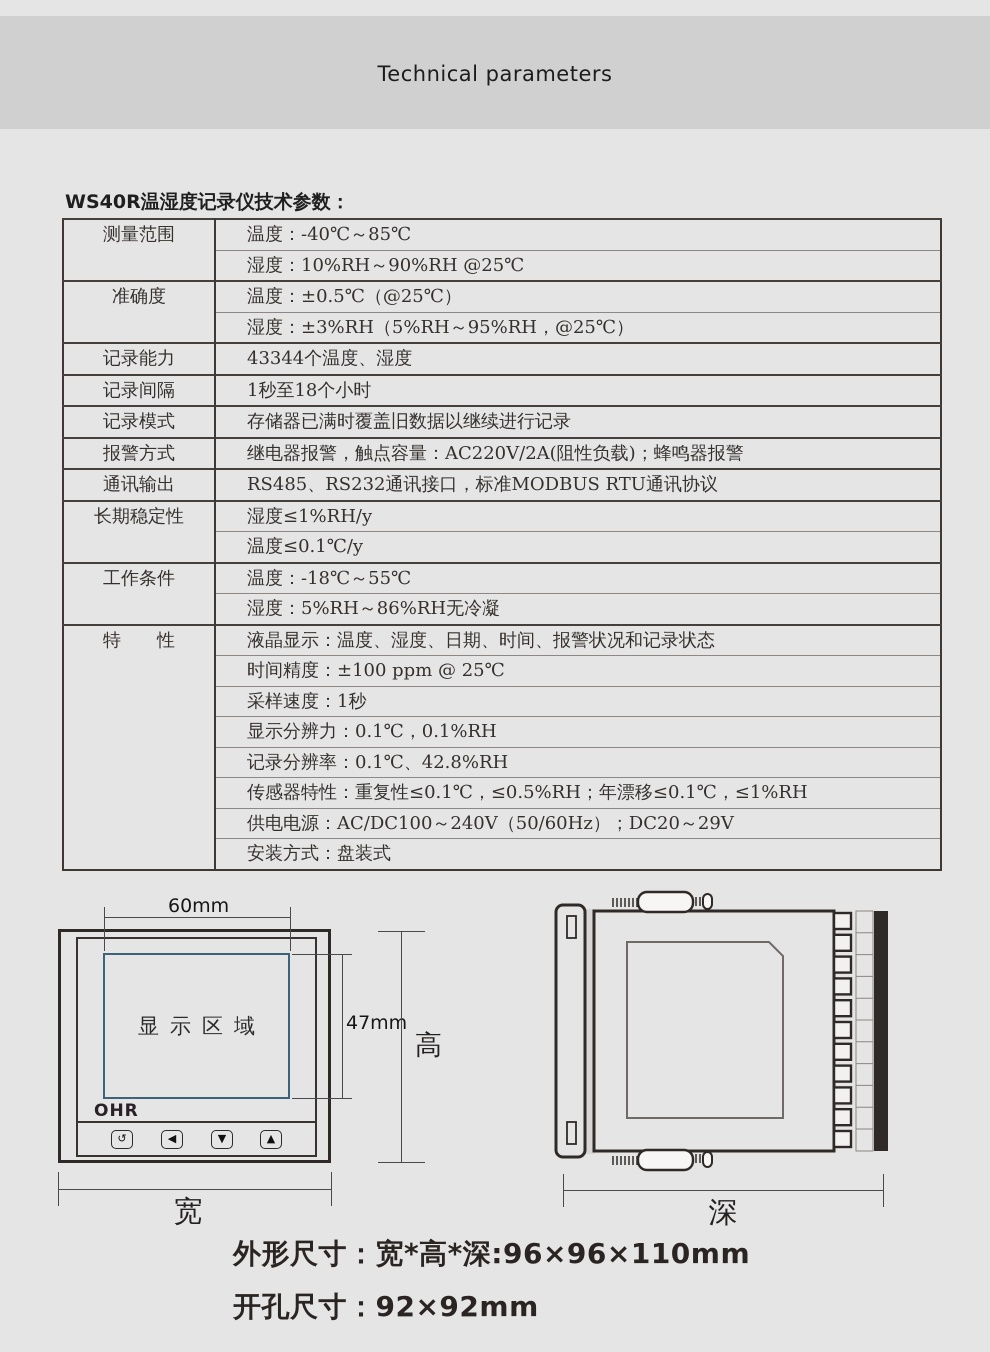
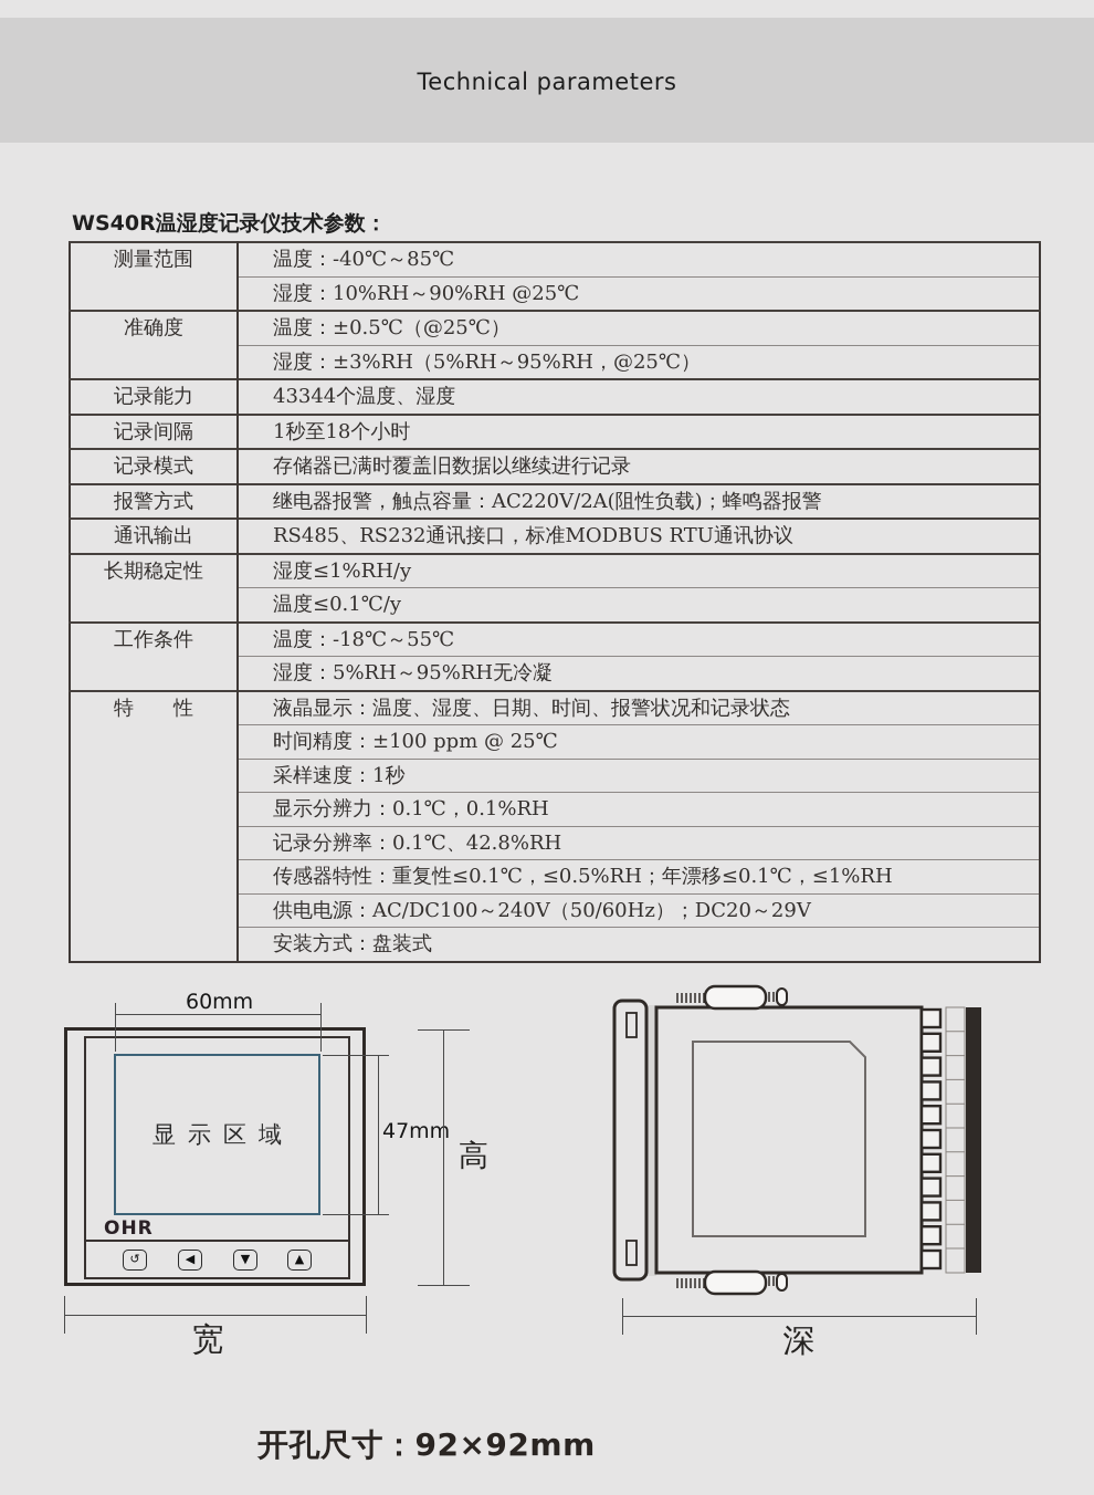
  Technical parameters
  WS40R温湿度记录仪技术参数：
  测量范围	温度：-40℃～85℃
  湿度：10%RH～90%RH @25℃
  准确度	温度：±0.5℃（@25℃）
  湿度：±3%RH（5%RH～95%RH，@25℃）
  记录能力	43344个温度、湿度
  记录间隔	1秒至18个小时
  记录模式	存储器已满时覆盖旧数据以继续进行记录
  报警方式	继电器报警，触点容量：AC220V/2A(阻性负载)；蜂鸣器报警
  通讯输出	RS485、RS232通讯接口，标准MODBUS RTU通讯协议
  长期稳定性	湿度≤1%RH/y
  温度≤0.1℃/y
  工作条件	温度：-18℃～55℃
- 湿度：5%RH～86%RH无冷凝
+ 湿度：5%RH～95%RH无冷凝
  特 性	液晶显示：温度、湿度、日期、时间、报警状况和记录状态
  时间精度：±100 ppm @ 25℃
  采样速度：1秒
  显示分辨力：0.1℃，0.1%RH
  记录分辨率：0.1℃、42.8%RH
  传感器特性：重复性≤0.1℃，≤0.5%RH；年漂移≤0.1℃，≤1%RH
  供电电源：AC/DC100～240V（50/60Hz）；DC20～29V
  安装方式：盘装式
  显示区域
  OHR
  60mm
  47mm
  高
  宽
  深
- 外形尺寸：宽*高*深:96×96×110mm
  开孔尺寸：92×92mm
  ↺
  ◀
  ▼
  ▲
